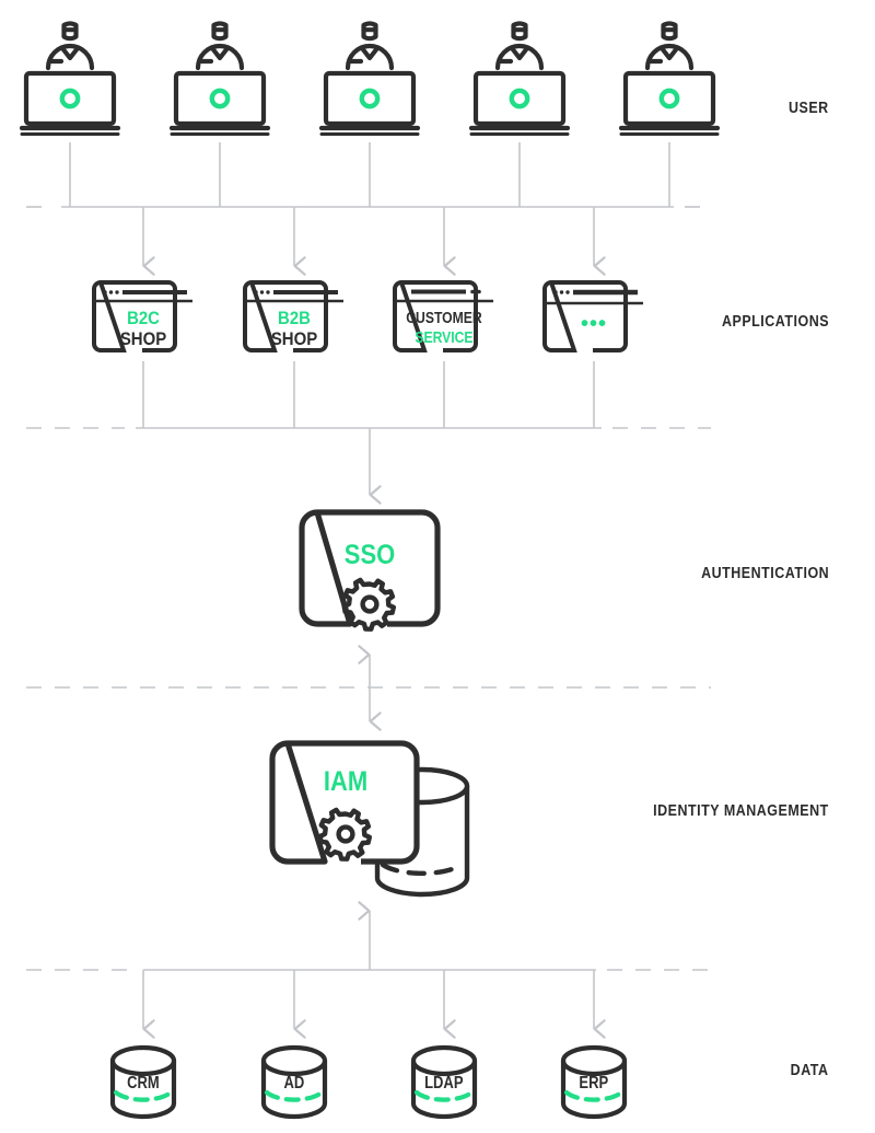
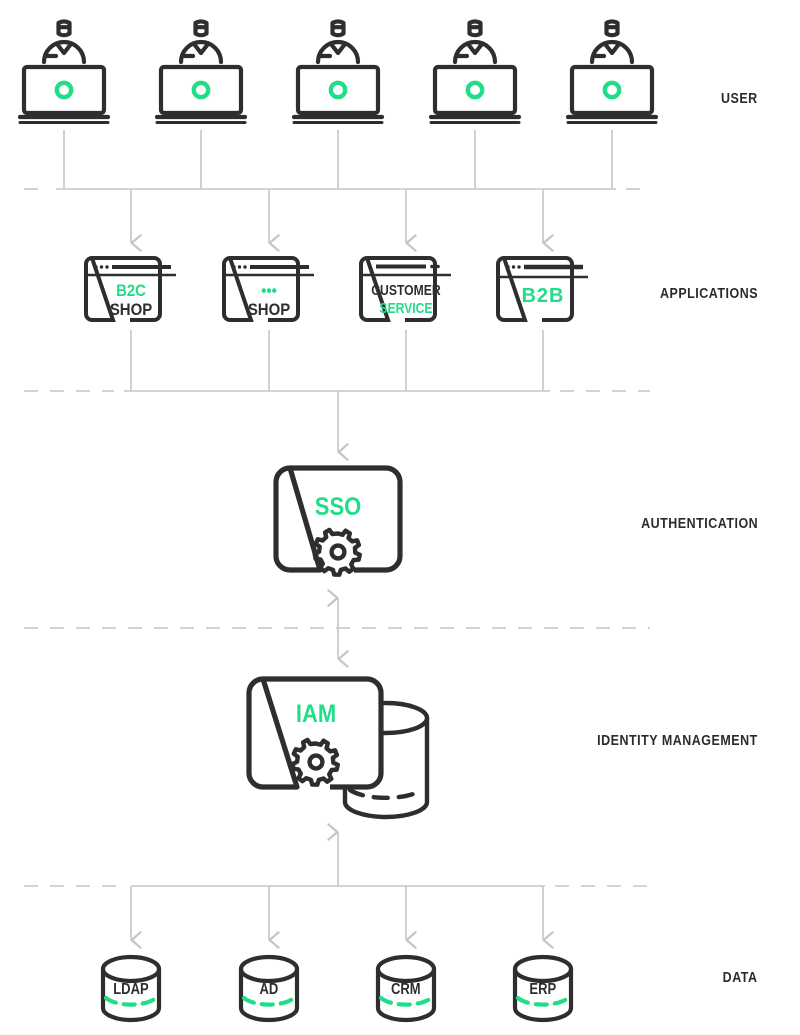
  B2C
  SHOP
- B2B
+ •••
  SHOP
  CUSTOMER
  SERVICE
- •••
+ B2B
  SSO
  IAM
- CRM
+ LDAP
  AD
- LDAP
+ CRM
  ERP
  USER
  APPLICATIONS
  AUTHENTICATION
  IDENTITY MANAGEMENT
  DATA
